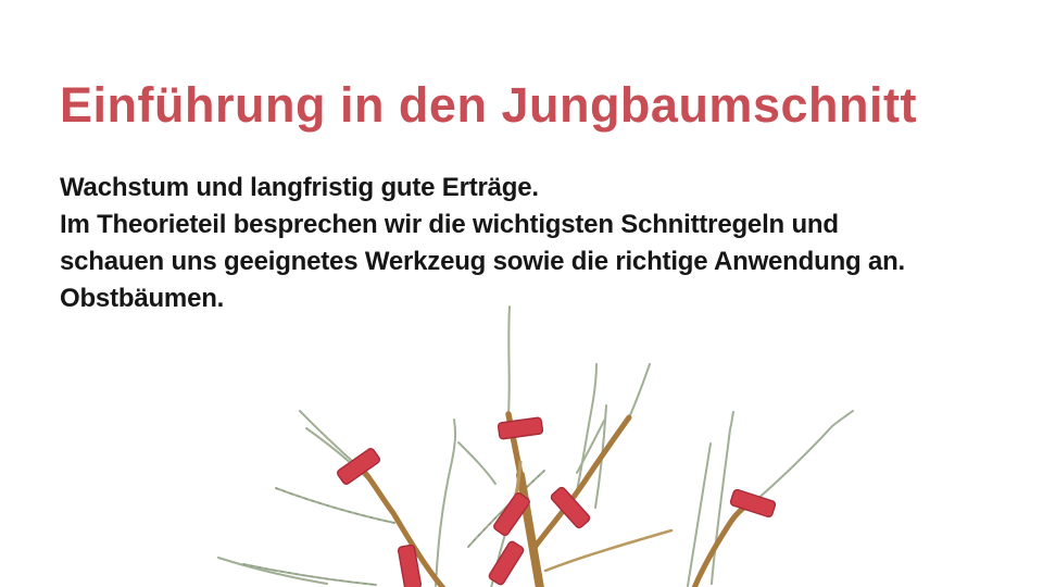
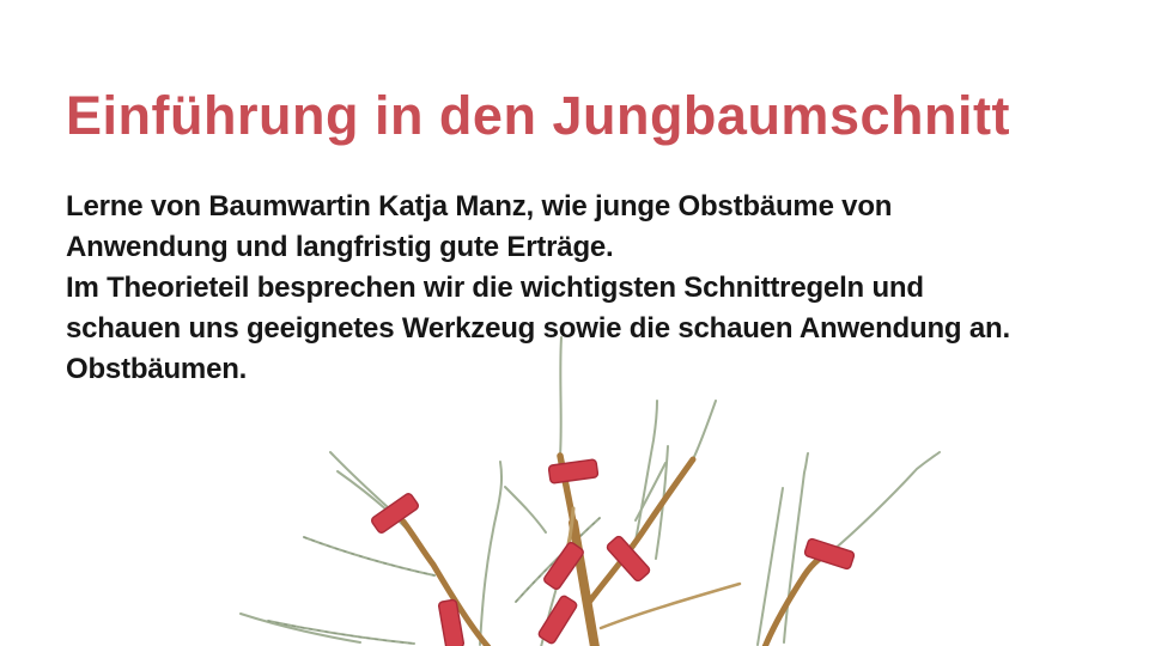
  Einführung in den Jungbaumschnitt
+ Lerne von Baumwartin Katja Manz, wie junge Obstbäume von
- Wachstum und langfristig gute Erträge.
+ Anwendung und langfristig gute Erträge.
  Im Theorieteil besprechen wir die wichtigsten Schnittregeln und
- schauen uns geeignetes Werkzeug sowie die richtige Anwendung an.
+ schauen uns geeignetes Werkzeug sowie die schauen Anwendung an.
  Obstbäumen.
